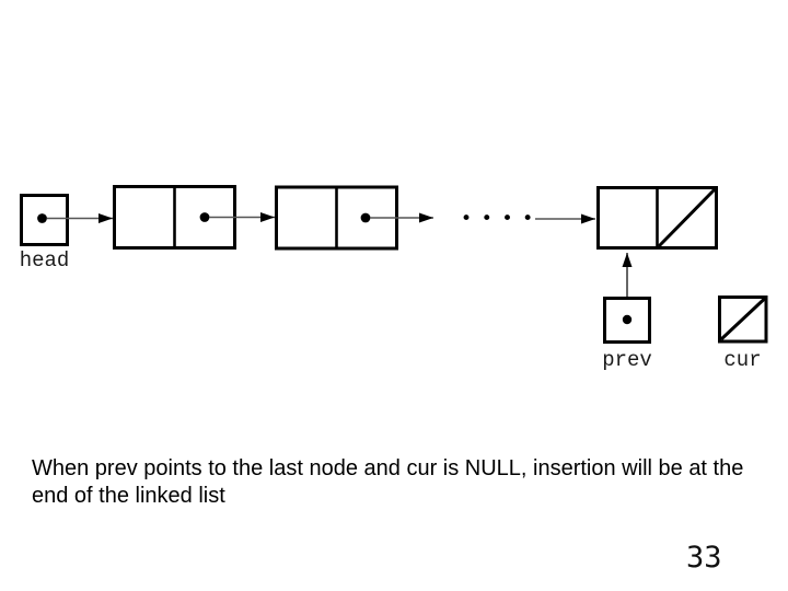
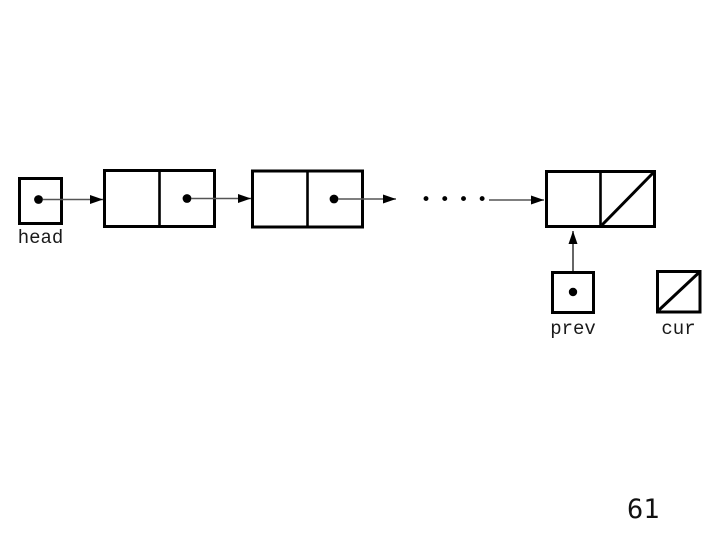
  head
  ••••
  prev
  cur
- When prev points to the last node and cur is NULL, insertion will be at the end of the linked list
- 33
+ 61
